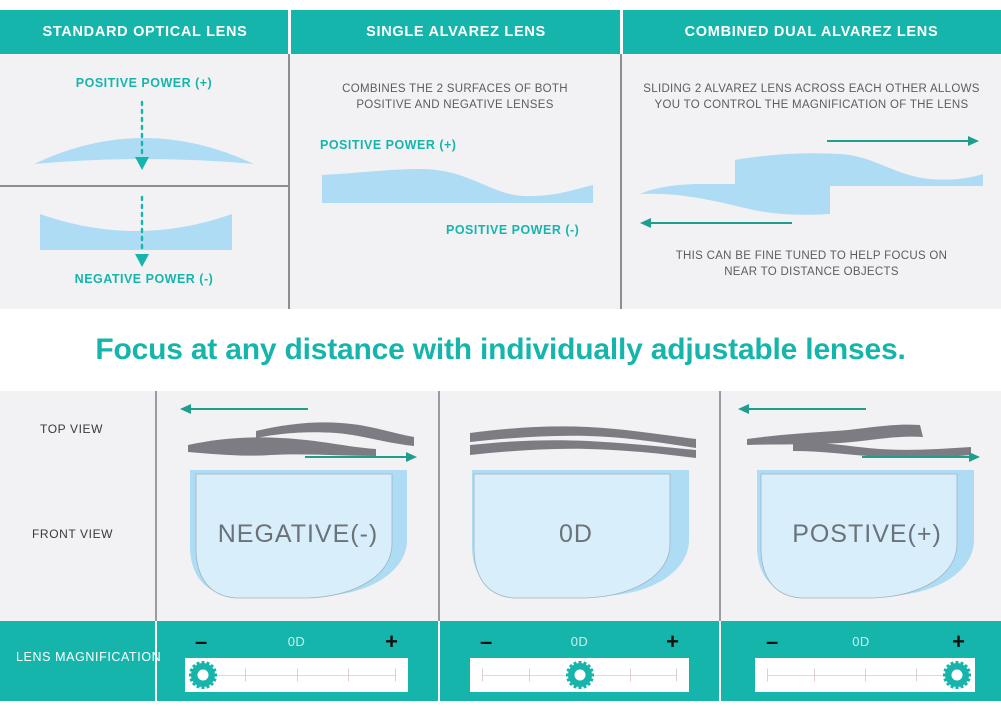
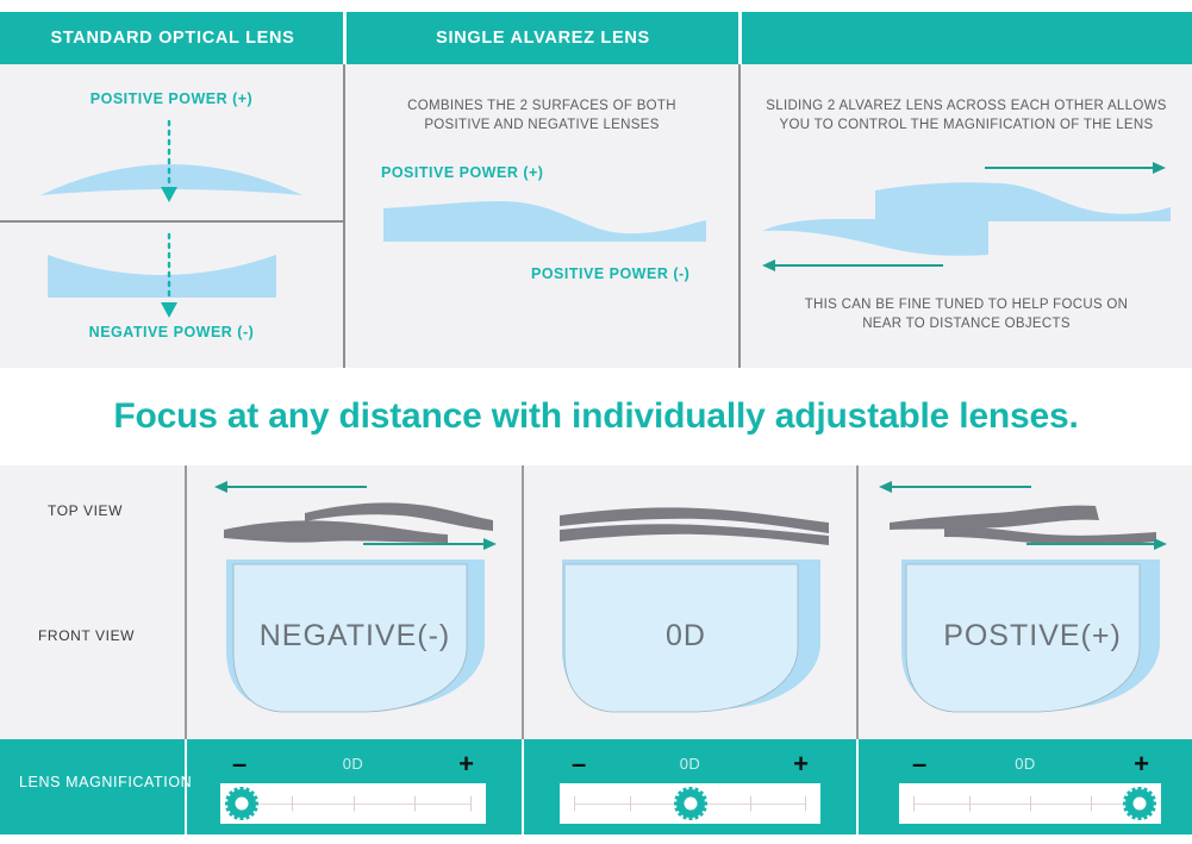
  STANDARD OPTICAL LENS
  SINGLE ALVAREZ LENS
- COMBINED DUAL ALVAREZ LENS
  POSITIVE POWER (+)
  NEGATIVE POWER (-)
  COMBINES THE 2 SURFACES OF BOTH
  POSITIVE AND NEGATIVE LENSES
  POSITIVE POWER (+)
  POSITIVE POWER (-)
  SLIDING 2 ALVAREZ LENS ACROSS EACH OTHER ALLOWS
  YOU TO CONTROL THE MAGNIFICATION OF THE LENS
  THIS CAN BE FINE TUNED TO HELP FOCUS ON
  NEAR TO DISTANCE OBJECTS
  Focus at any distance with individually adjustable lenses.
  TOP VIEW
  FRONT VIEW
  NEGATIVE(-)
  0D
  POSTIVE(+)
  LENS MAGNIFICATION
  –
  0D
  +
  –
  0D
  +
  –
  0D
  +
